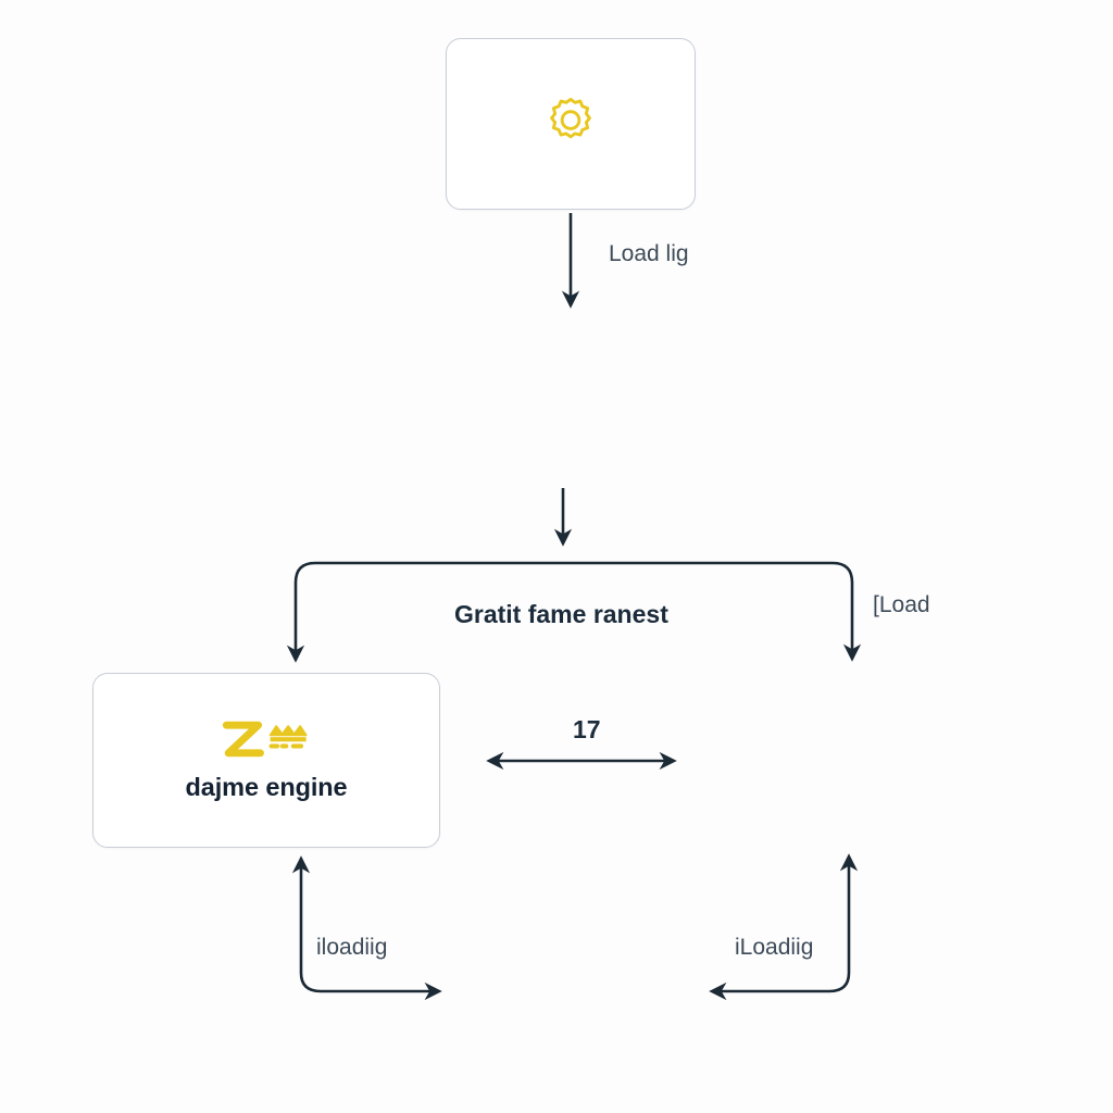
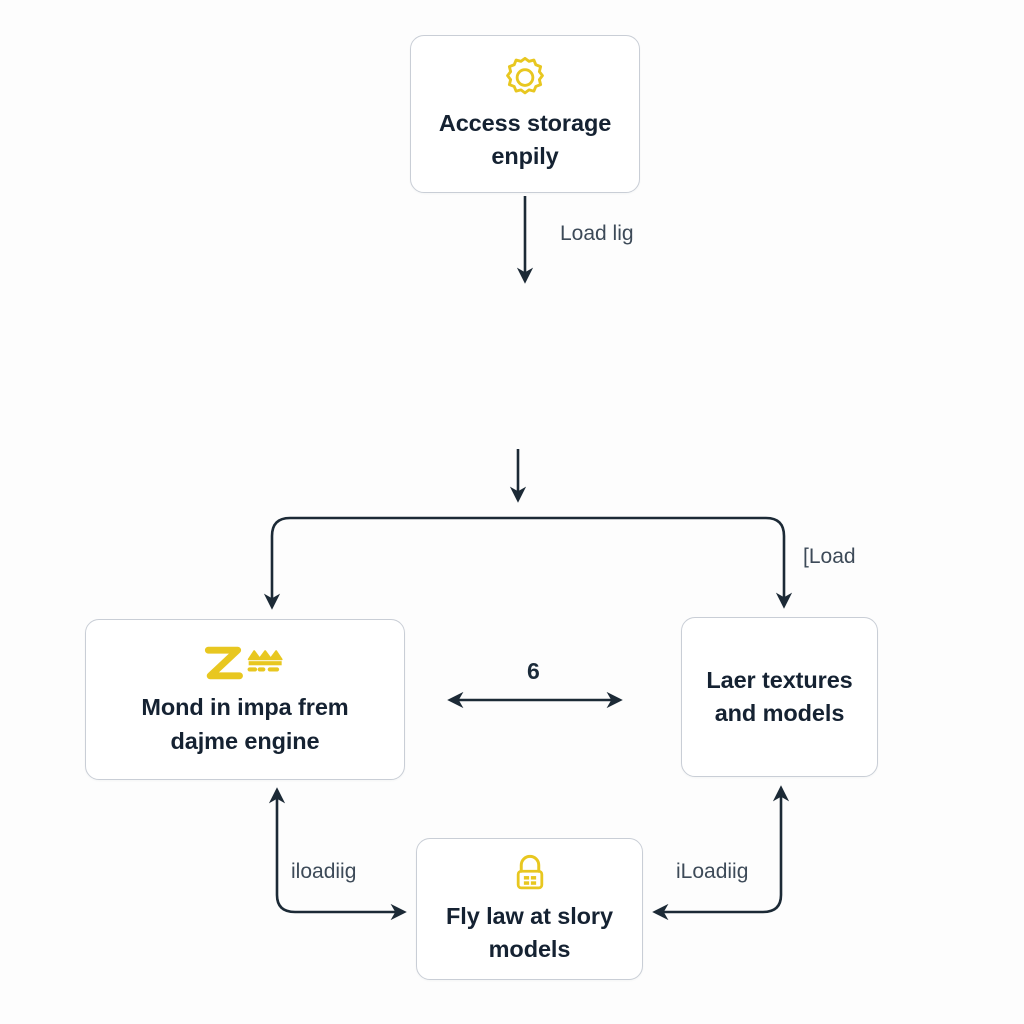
+ Access storage
+ enpily
+ Mond in impa frem
  dajme engine
+ Laer textures
+ and models
+ Fly law at slory
+ models
  Load lig
- Gratit fame ranest
  [Load
- 17
+ 6
  iloadiig
  iLoadiig
